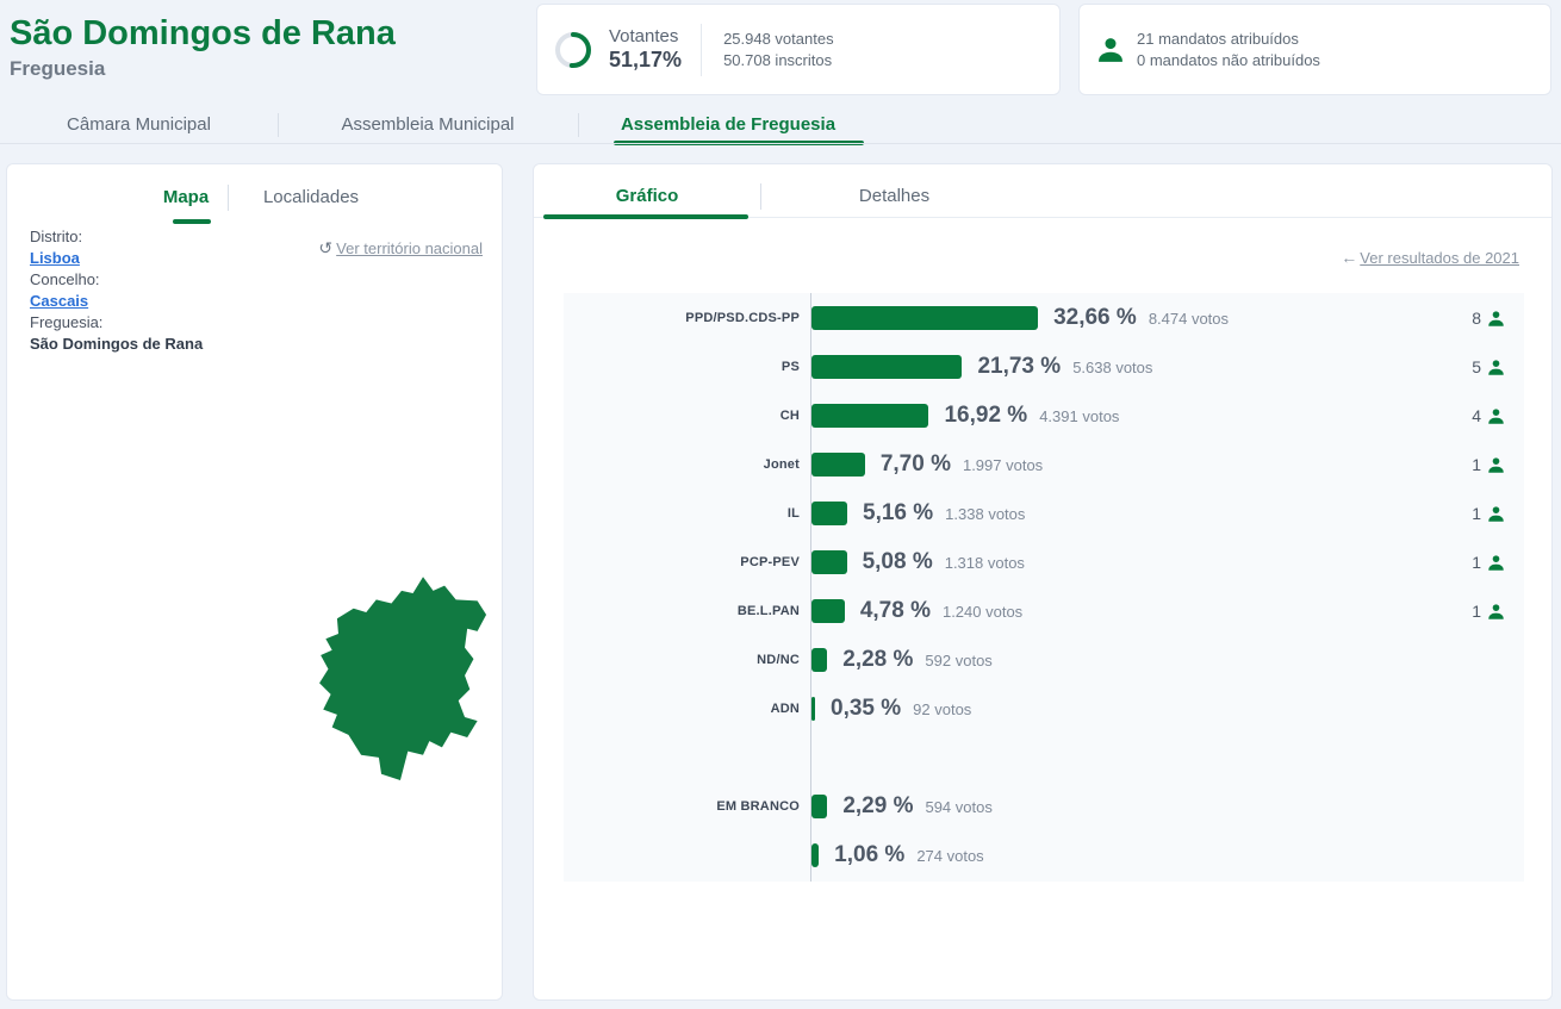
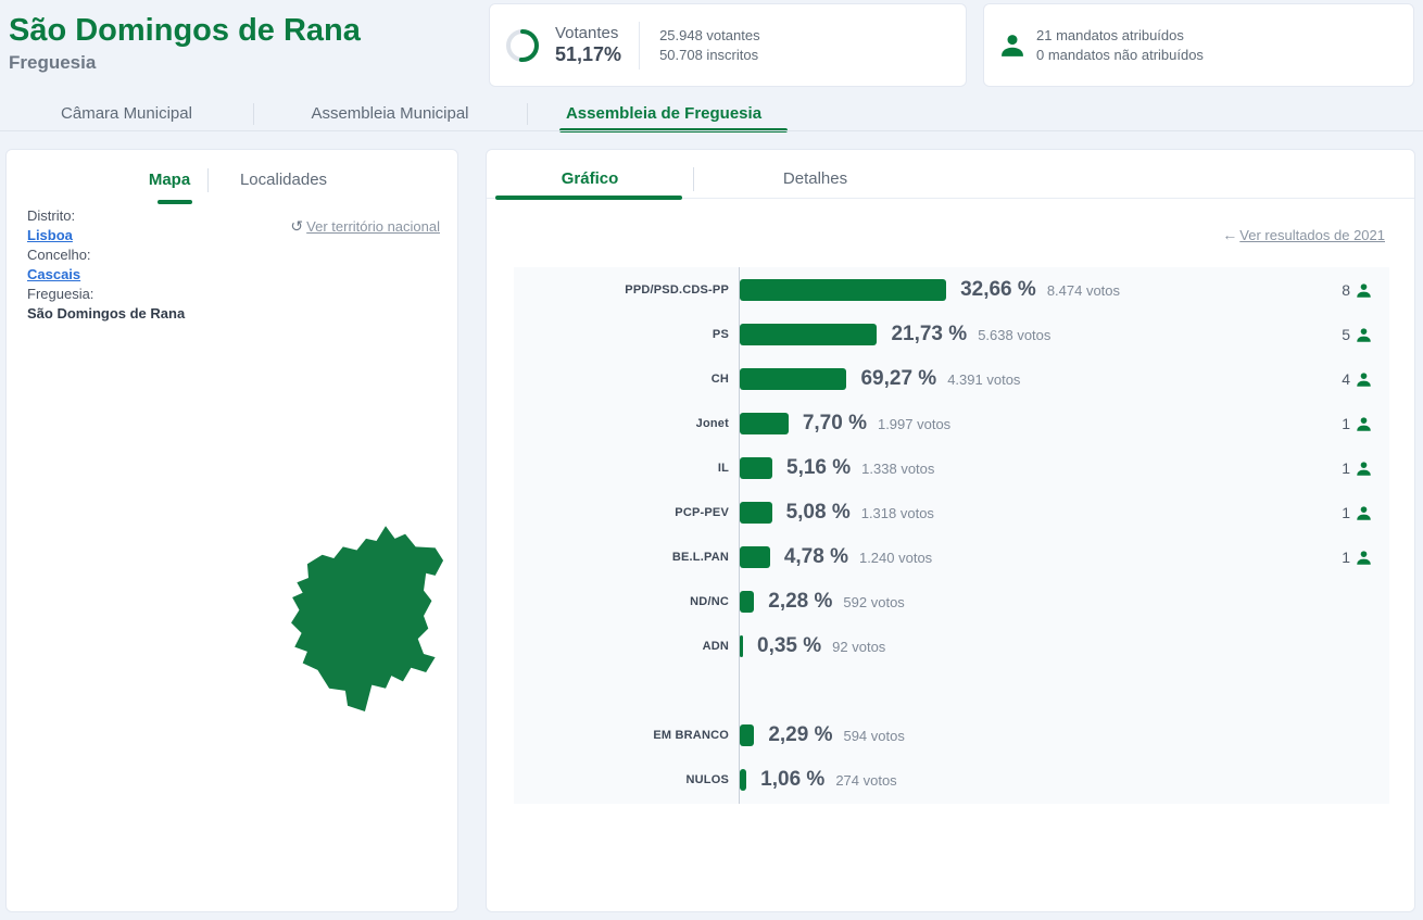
  São Domingos de Rana
  Freguesia
  Votantes
  51,17%
  25.948 votantes
  50.708 inscritos
  21 mandatos atribuídos
  0 mandatos não atribuídos
  Câmara Municipal
  Assembleia Municipal
  Assembleia de Freguesia
  Mapa
  Localidades
  ↺ Ver território nacional
  Distrito:
  Lisboa
  Concelho:
  Cascais
  Freguesia:
  São Domingos de Rana
  Gráfico
  Detalhes
  ← Ver resultados de 2021
  PPD/PSD.CDS-PP
  32,66 %
  8.474 votos
  8
  PS
  21,73 %
  5.638 votos
  5
  CH
- 16,92 %
+ 69,27 %
  4.391 votos
  4
  Jonet
  7,70 %
  1.997 votos
  1
  IL
  5,16 %
  1.338 votos
  1
  PCP-PEV
  5,08 %
  1.318 votos
  1
  BE.L.PAN
  4,78 %
  1.240 votos
  1
  ND/NC
  2,28 %
  592 votos
  ADN
  0,35 %
  92 votos
  EM BRANCO
  2,29 %
  594 votos
+ NULOS
  1,06 %
  274 votos
